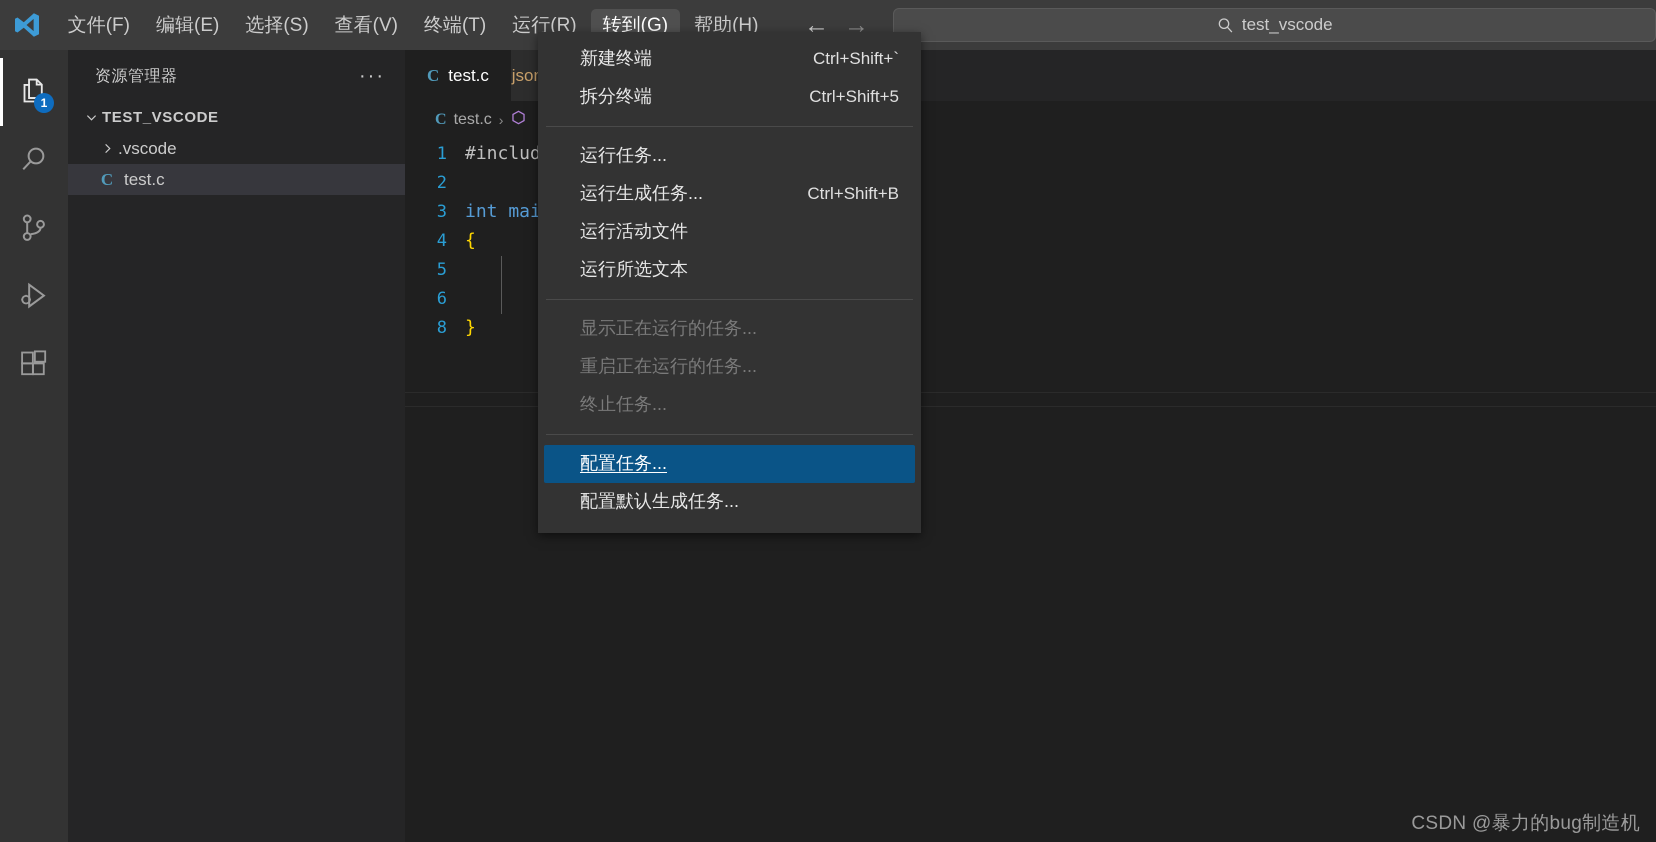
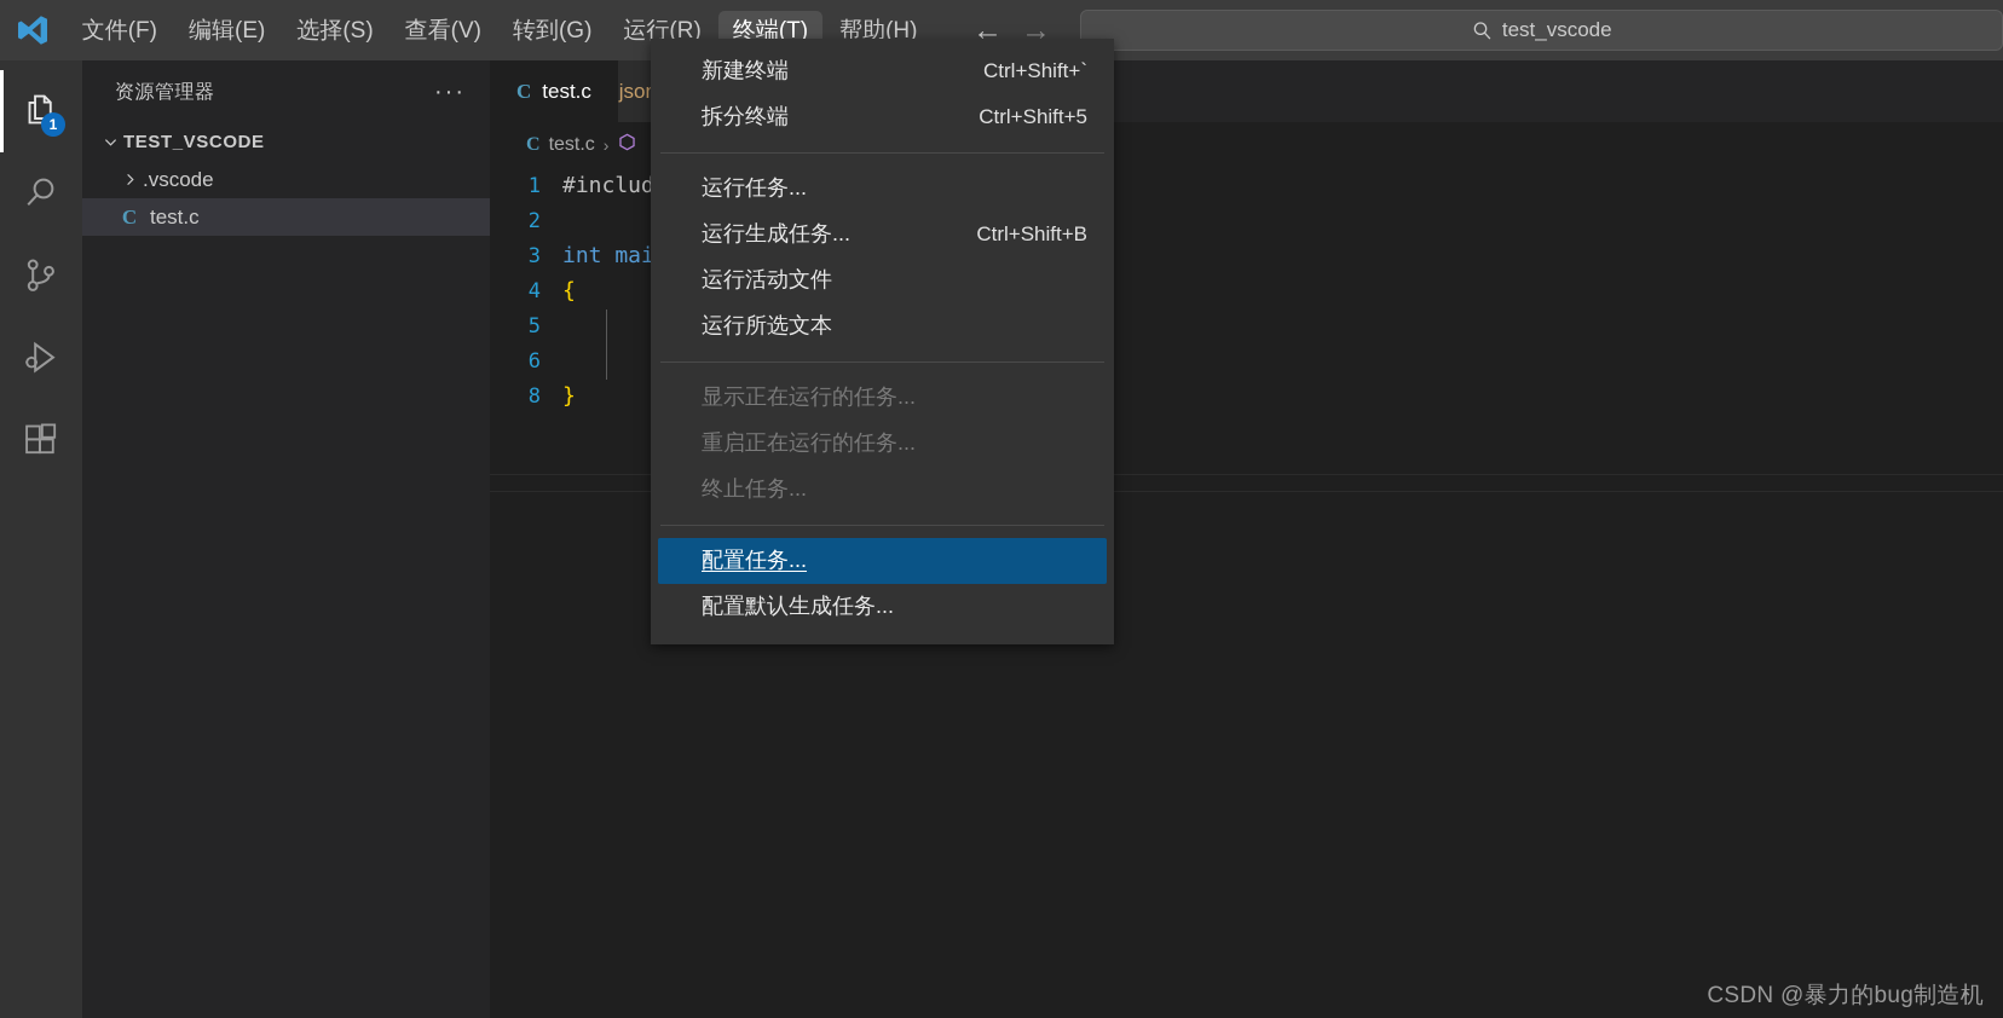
  文件(F)
  编辑(E)
  选择(S)
  查看(V)
- 终端(T)
+ 转到(G)
  运行(R)
- 转到(G)
+ 终端(T)
  帮助(H)
  ←
  →
  test_vscode
  1
  资源管理器
  ···
  TEST_VSCODE
  .vscode
  C
  test.c
  C
  test.c
  C
  test.c
  ›
  1
  2
  3
  4
  {
  5
  6
  8
  }
  新建终端
  Ctrl+Shift+`
  拆分终端
  Ctrl+Shift+5
  运行任务...
  运行生成任务...
  Ctrl+Shift+B
  运行活动文件
  运行所选文本
  显示正在运行的任务...
  重启正在运行的任务...
  终止任务...
  配置任务...
  配置默认生成任务...
  CSDN @暴力的bug制造机
